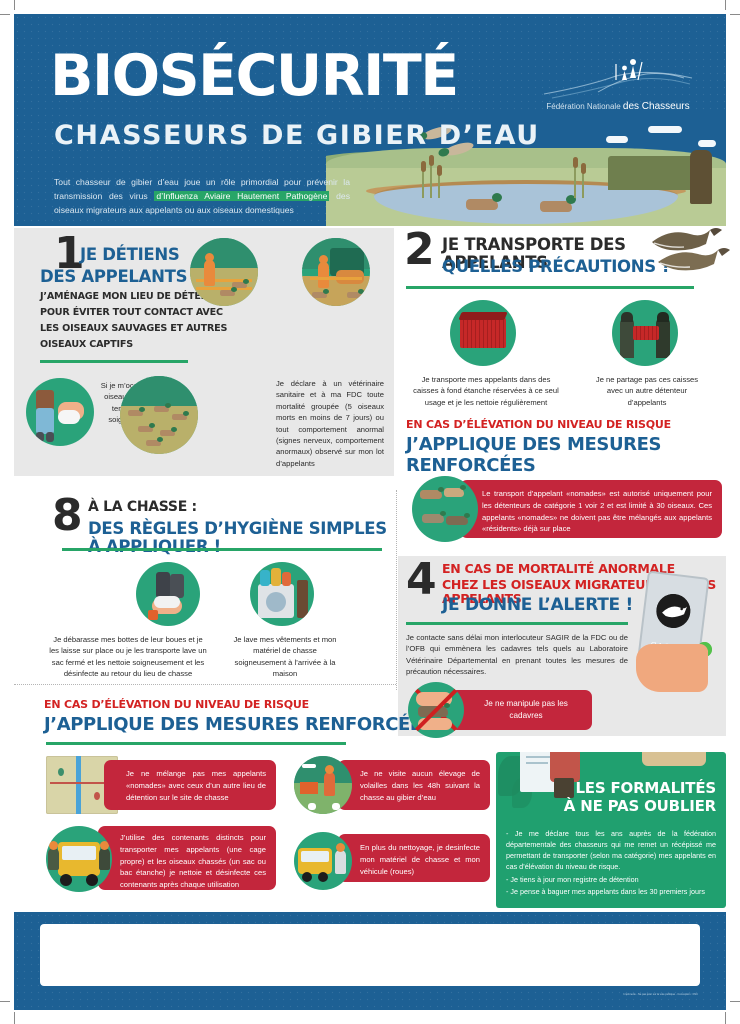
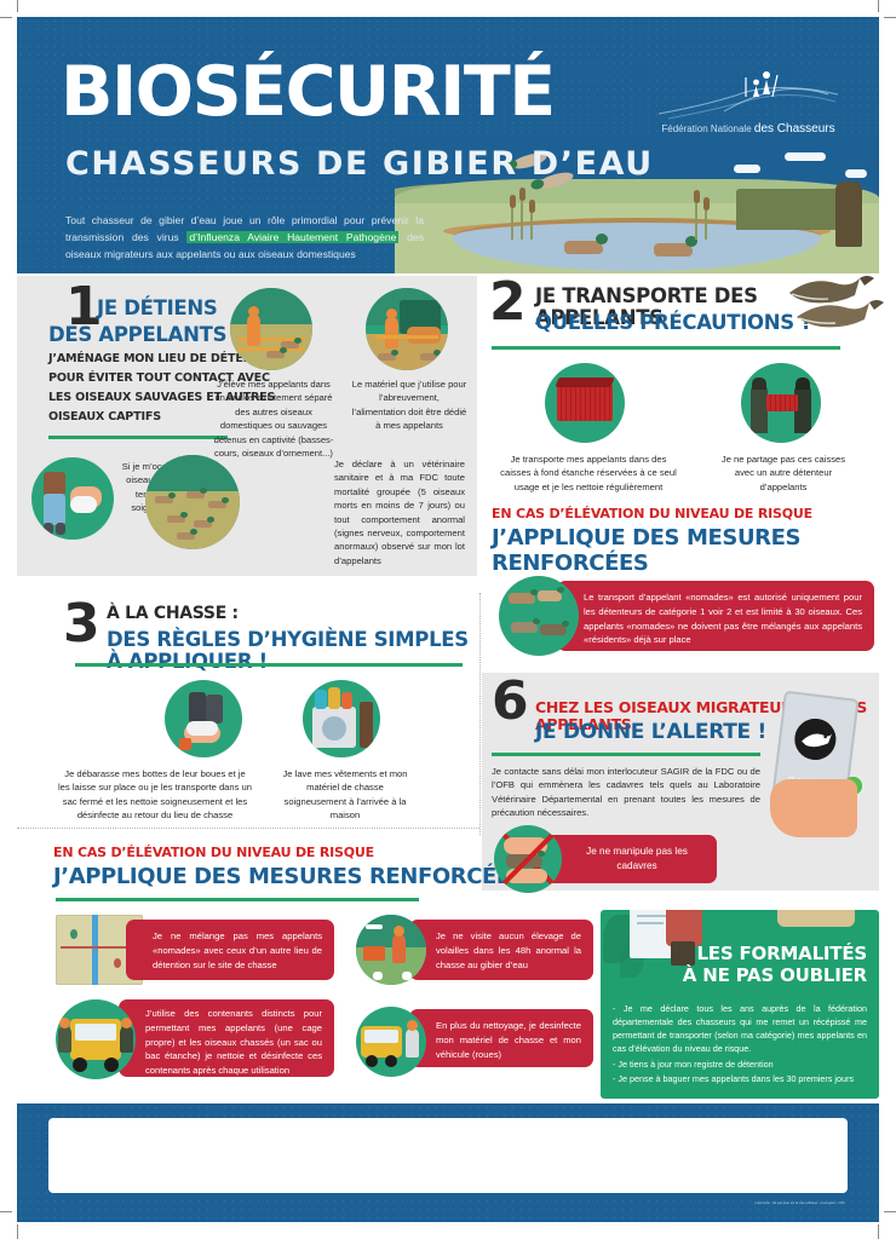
  BIOSÉCURITÉ
  CHASSEURS DE GIBIER D’EAU
  Tout chasseur de gibier d’eau joue un rôle primordial pour prévenir la transmission des virus d’Influenza Aviaire Hautement Pathogène des oiseaux migrateurs aux appelants ou aux oiseaux domestiques
  Fédération Nationale des Chasseurs
  1
  JE DÉTIENS
  DES APPELANTS
  J’AMÉNAGE MON LIEU DE DÉ
  POUR ÉVITER TOUT CONTACT AVEC
  LES OISEAUX SAUVAGES ET AUTRES
  OISEAUX CAPTIFS
+ J’élève mes appelants dans un enclos strictement séparé des autres oiseaux domestiques ou sauvages détenus en captivité (basses-cours, oiseaux d’ornement...)
+ Le matériel que j’utilise pour l’abreuvement, l’alimentation doit être dédié à mes appelants
  Je déclare à un vétérinaire sanitaire et à ma FDC toute mortalité groupée (5 oiseaux morts en moins de 7 jours) ou tout comportement anormal (signes nerveux, comportement anormaux) observé sur mon lot d’appelants
  2
  JE TRANSPORTE DES APPELANTS
  QUELLES PRÉCAUTIONS
  Je transporte mes appelants dans des caisses à fond étanche réservées à ce seul usage et je les nettoie régulièrement
  Je ne partage pas ces caisses avec un autre détenteur d’appelants
  EN CAS D’ÉLÉVATION DU NIVEAU DE RISQUE
  J’APPLIQUE DES MESURES RENFORCÉES
  Le transport d’appelant «nomades» est autorisé uniquement pour les détenteurs de catégorie 1 voir 2 et est limité à 30 oiseaux. Ces appelants «nomades» ne doivent pas être mélangés aux appelants «résidents» déjà sur place
- 8
+ 3
  À LA CHASSE :
  DES RÈGLES D’HYGIÈNE SIMPLES À APPLIQUER !
- Je débarasse mes bottes de leur boues et je les laisse sur place ou je les transporte lave un sac fermé et les nettoie soigneusement et les désinfecte au retour du lieu de chasse
+ Je débarasse mes bottes de leur boues et je les laisse sur place ou je les transporte dans un sac fermé et les nettoie soigneusement et les désinfecte au retour du lieu de chasse
  Je lave mes vêtements et mon matériel de chasse soigneusement à l’arrivée à la maison
- 4
+ 6
- EN CAS DE MORTALITÉ ANORMALE
  CHEZ LES OISEAUX MIGRATEUS APPELANTS
  JE DONNE L’ALERTE !
  Je contacte sans délai mon interlocuteur SAGIR de la FDC ou de l’OFB qui emmènera les cadavres tels quels au Laboratoire Vétérinaire Départemental en prenant toutes les mesures de précaution nécessaires.
  Je ne manipule pas les cadavres
  EN CAS D’ÉLÉVATION DU NIVEAU DE RISQUE
  J’APPLIQUE DES MESURES RENFORCÉ
  Je ne mélange pas mes appelants «nomades» avec ceux d’un autre lieu de détention sur le site de chasse
- Je ne visite aucun élevage de volailles dans les 48h suivant la chasse au gibier d’eau
+ Je ne visite aucun élevage de volailles dans les 48h anormal la chasse au gibier d’eau
- J’utilise des contenants distincts pour transporter mes appelants (une cage propre) et les oiseaux chassés (un sac ou bac étanche) je nettoie et désinfecte ces contenants après chaque utilisation
+ J’utilise des contenants distincts pour permettant mes appelants (une cage propre) et les oiseaux chassés (un sac ou bac étanche) je nettoie et désinfecte ces contenants après chaque utilisation
  En plus du nettoyage, je desinfecte mon matériel de chasse et mon véhicule (roues)
  LES FORMALITÉS
  À NE PAS OUBLIER
  - Je me déclare tous les ans auprès de la fédération départementale des chasseurs qui me remet un récépissé me permettant de transporter (selon ma catégorie) mes appelants en cas d’élévation du niveau de risque.
  - Je tiens à jour mon registre de détention
  - Je pense à baguer mes appelants dans les 30 premiers jours
